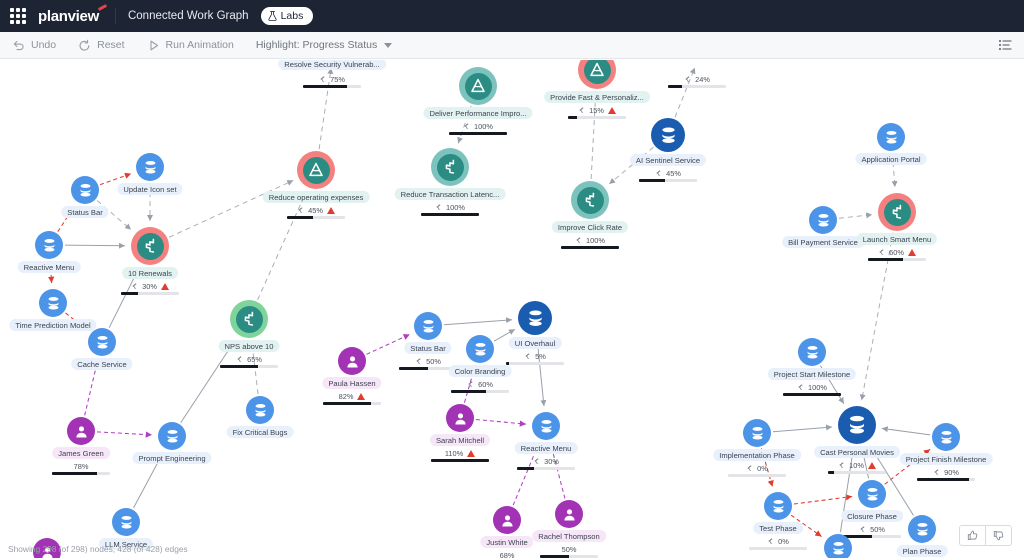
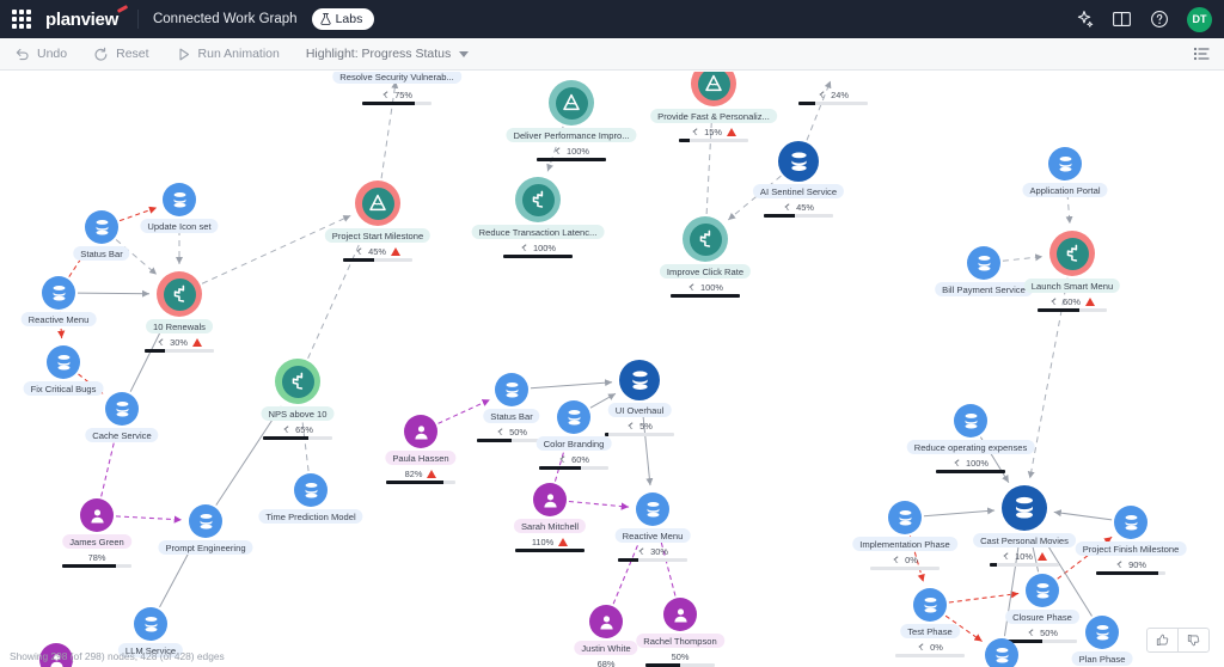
  planview
  Connected Work Graph
  Labs
+ DT
  Undo
  Reset
  Run Animation
  Highlight: Progress Status
  Resolve Security Vulnerab...
  75%
  24%
  Deliver Performance Impro...
  100%
  Provide Fast & Personaliz...
  15%
  AI Sentinel Service
  45%
  Application Portal
  Update Icon set
  Status Bar
- Reduce operating expenses
+ Project Start Milestone
  45%
  Reduce Transaction Latenc...
  100%
  Improve Click Rate
  100%
  Bill Payment Service
  Launch Smart Menu
  60%
  Reactive Menu
  10 Renewals
  30%
- Time Prediction Model
+ Fix Critical Bugs
  NPS above 10
  65%
  Cache Service
  Status Bar
  50%
  UI Overhaul
  5%
  Color Branding
  60%
  Paula Hassen
  82%
- Project Start Milestone
+ Reduce operating expenses
  100%
- Fix Critical Bugs
+ Time Prediction Model
  Sarah Mitchell
  110%
  Reactive Menu
  30%
  Cast Personal Movies
  10%
  Implementation Phase
  0%
  Project Finish Milestone
  90%
  James Green
  78%
  Prompt Engineering
  Closure Phase
  50%
  Test Phase
  0%
  Plan Phase
  LLM Service
  Justin White
  68%
  Rachel Thompson
  50%
  Showing 298 (of 298) nodes, 428 (of 428) edges
